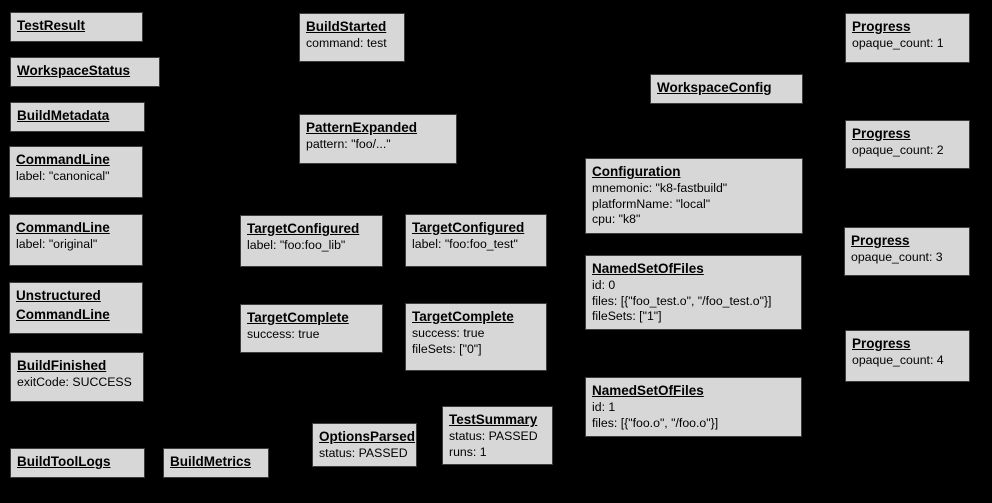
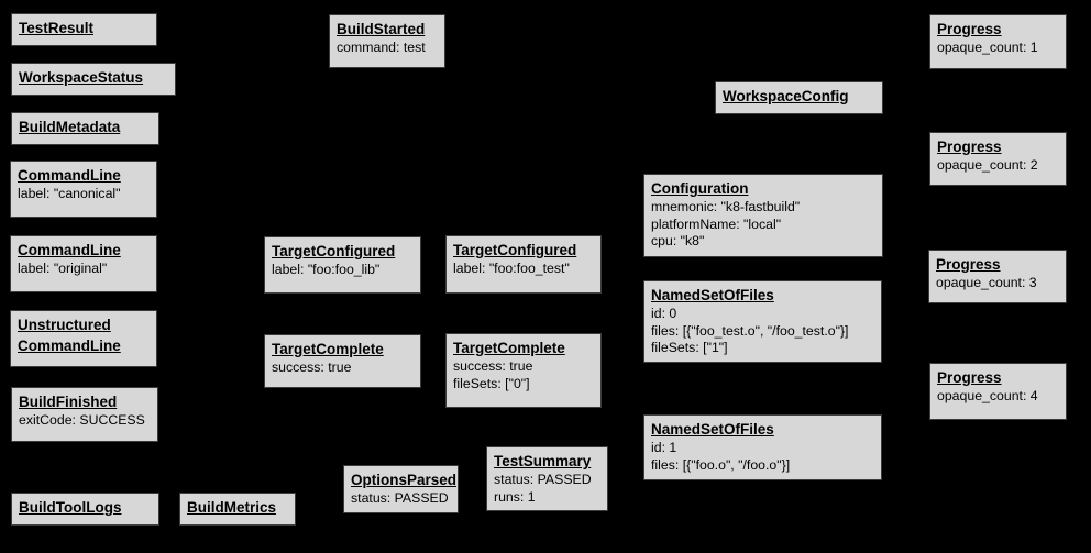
  TestResult
  WorkspaceStatus
  BuildMetadata
  CommandLine
  label: "canonical"
  CommandLine
  label: "original"
  Unstructured
  CommandLine
  BuildFinished
  exitCode: SUCCESS
  BuildToolLogs
  BuildMetrics
  BuildStarted
  command: test
- PatternExpanded
- pattern: "foo/..."
  TargetConfigured
  label: "foo:foo_lib"
  TargetConfigured
  label: "foo:foo_test"
  TargetComplete
  success: true
  TargetComplete
  success: true
  fileSets: ["0"]
  OptionsParsed
  status: PASSED
  TestSummary
  status: PASSED
  runs: 1
  WorkspaceConfig
  Configuration
  mnemonic: "k8-fastbuild"
  platformName: "local"
  cpu: "k8"
  NamedSetOfFiles
  id: 0
  files: [{"foo_test.o", "/foo_test.o"}]
  fileSets: ["1"]
  NamedSetOfFiles
  id: 1
  files: [{"foo.o", "/foo.o"}]
  Progress
  opaque_count: 1
  Progress
  opaque_count: 2
  Progress
  opaque_count: 3
  Progress
  opaque_count: 4
